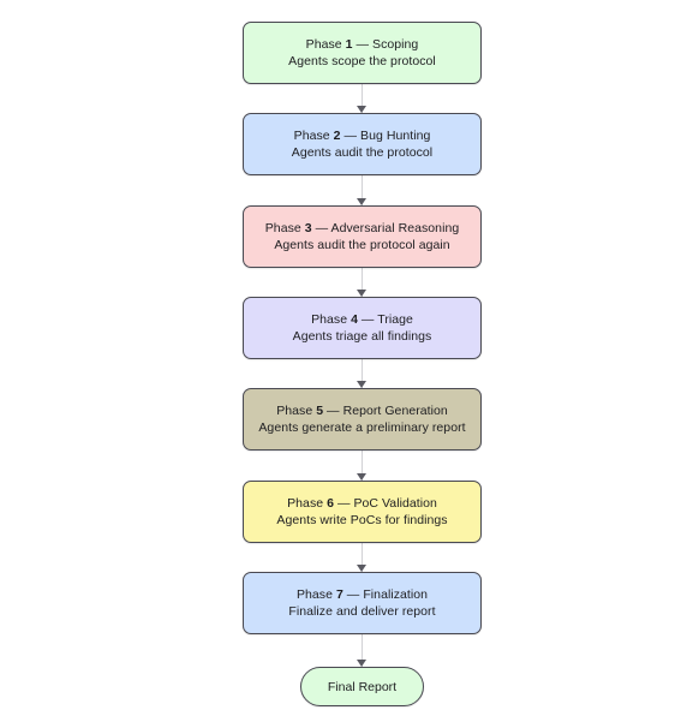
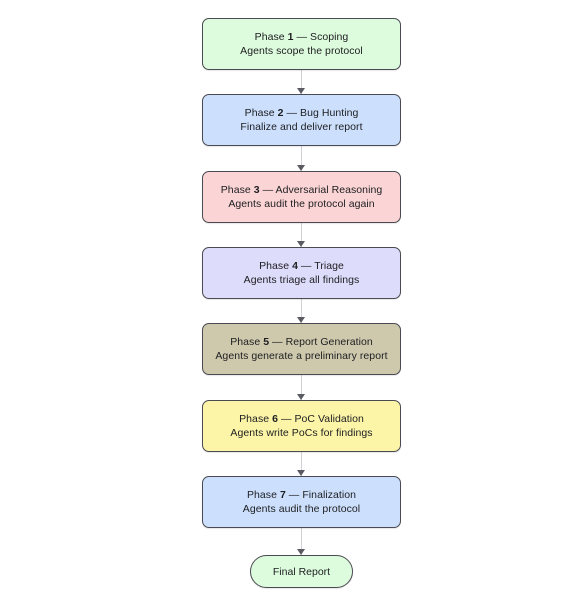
  Phase 1 — Scoping
  Agents scope the protocol
  Phase 2 — Bug Hunting
- Agents audit the protocol
+ Finalize and deliver report
  Phase 3 — Adversarial Reasoning
  Agents audit the protocol again
  Phase 4 — Triage
  Agents triage all findings
  Phase 5 — Report Generation
  Agents generate a preliminary report
  Phase 6 — PoC Validation
  Agents write PoCs for findings
  Phase 7 — Finalization
- Finalize and deliver report
+ Agents audit the protocol
  Final Report
